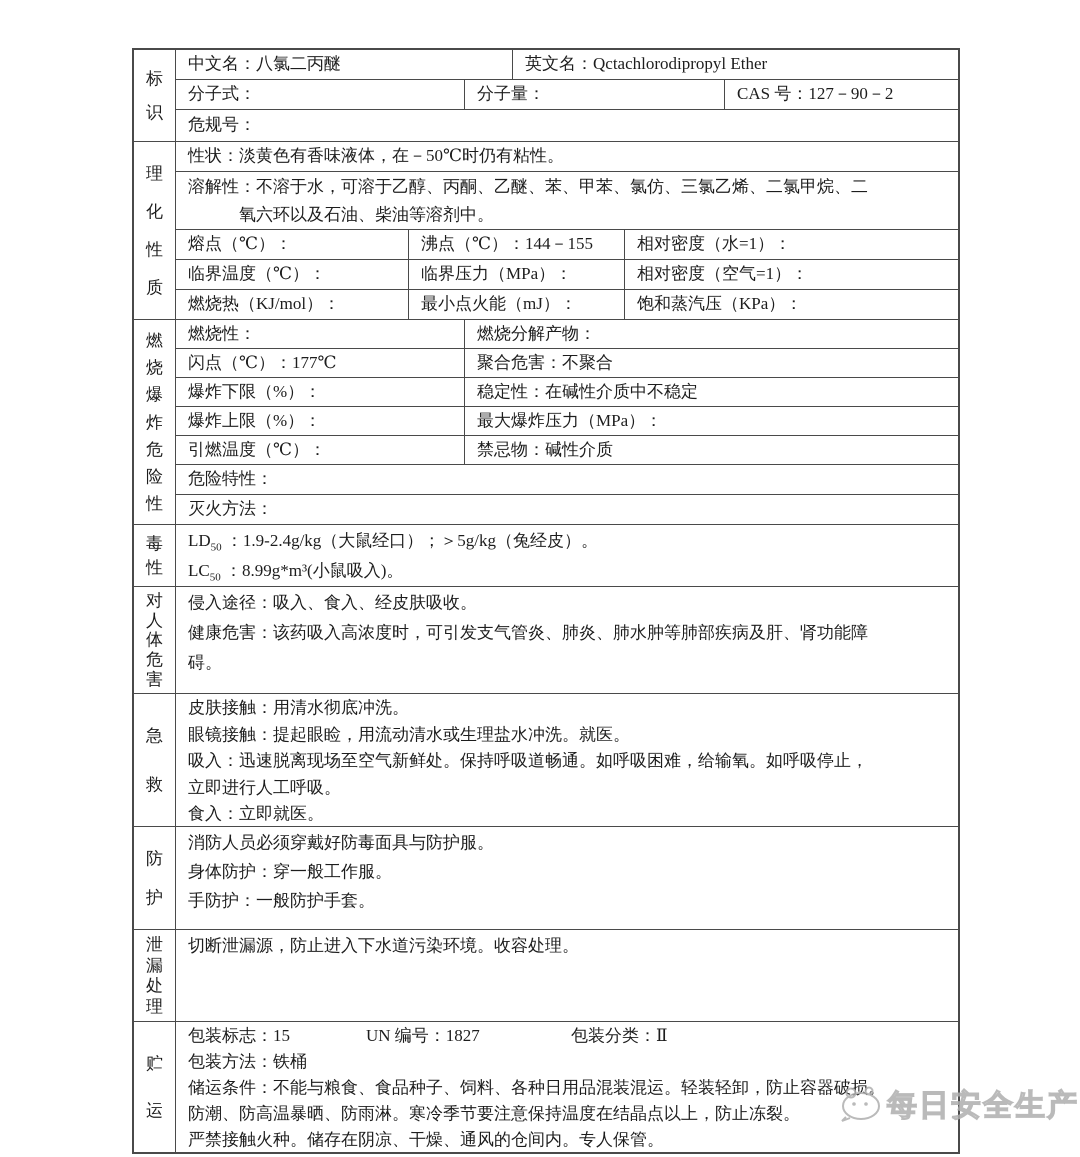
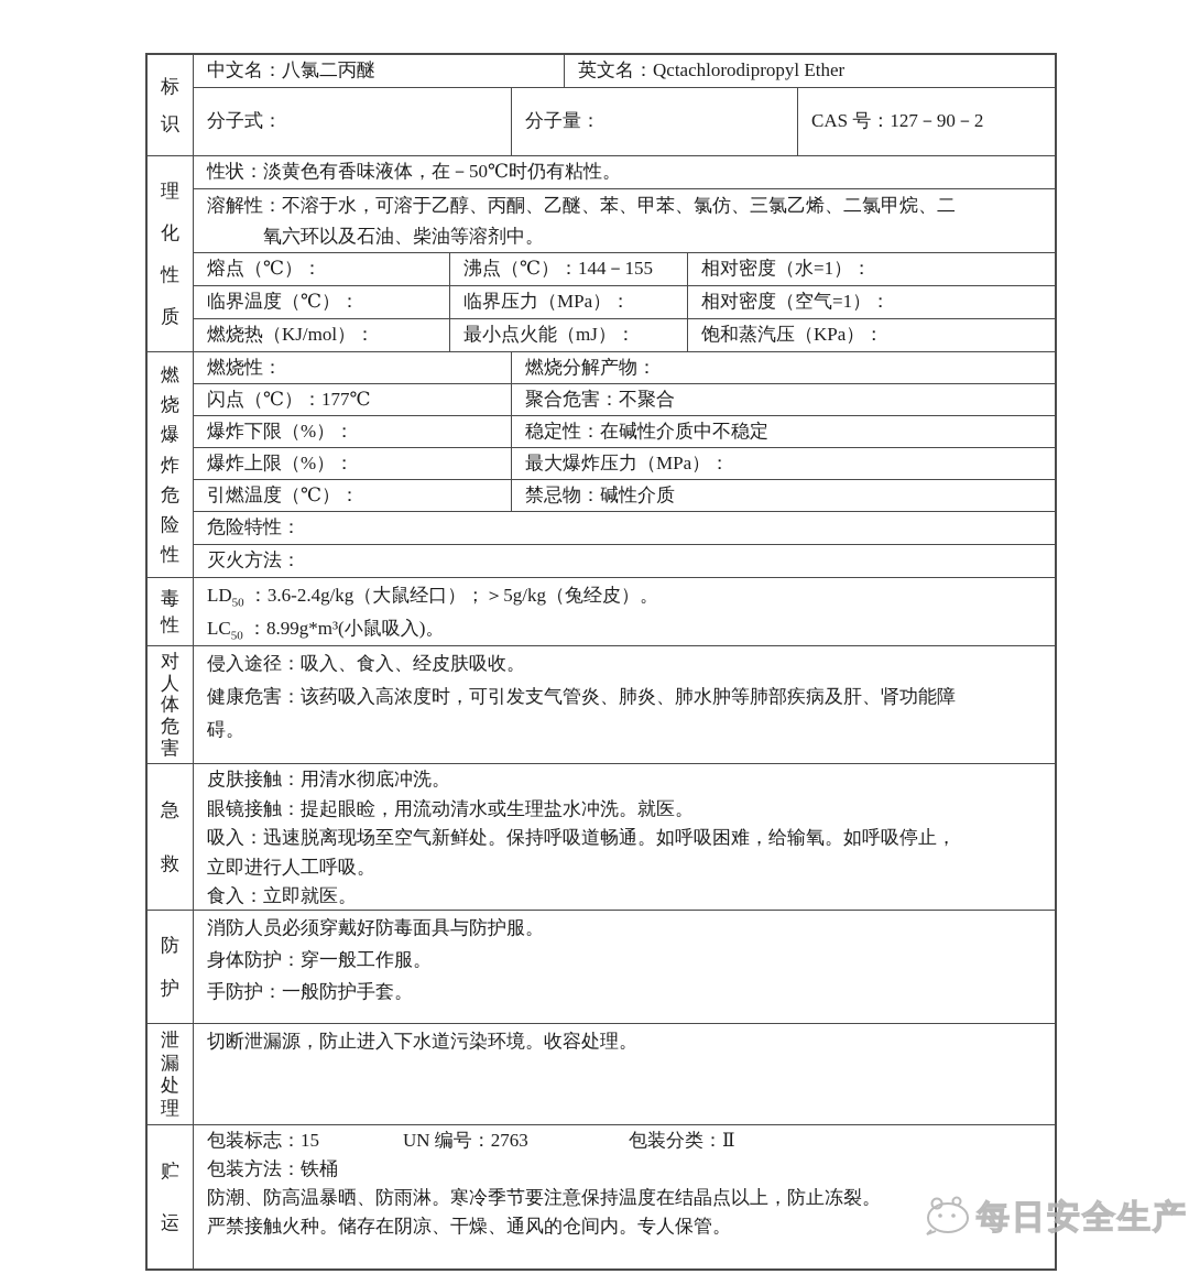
  标
  识
  中文名：八氯二丙醚
  英文名：Qctachlorodipropyl Ether
  分子式：
  分子量：
  CAS 号：127－90－2
- 危规号：
  理
  化
  性
  质
  性状：淡黄色有香味液体，在－50℃时仍有粘性。
  溶解性：不溶于水，可溶于乙醇、丙酮、乙醚、苯、甲苯、氯仿、三氯乙烯、二氯甲烷、二
  氧六环以及石油、柴油等溶剂中。
  熔点（℃）：
  沸点（℃）：144－155
  相对密度（水=1）：
  临界温度（℃）：
  临界压力（MPa）：
  相对密度（空气=1）：
  燃烧热（KJ/mol）：
  最小点火能（mJ）：
  饱和蒸汽压（KPa）：
  燃
  烧
  爆
  炸
  危
  险
  性
  燃烧性：
  燃烧分解产物：
  闪点（℃）：177℃
  聚合危害：不聚合
  爆炸下限（%）：
  稳定性：在碱性介质中不稳定
  爆炸上限（%）：
  最大爆炸压力（MPa）：
  引燃温度（℃）：
  禁忌物：碱性介质
  危险特性：
  灭火方法：
  毒
  性
- LD50 ：1.9-2.4g/kg（大鼠经口）；＞5g/kg（兔经皮）。
+ LD50 ：3.6-2.4g/kg（大鼠经口）；＞5g/kg（兔经皮）。
  LC50 ：8.99g*m³(小鼠吸入)。
  对
  人
  体
  危
  害
  侵入途径：吸入、食入、经皮肤吸收。
  健康危害：该药吸入高浓度时，可引发支气管炎、肺炎、肺水肿等肺部疾病及肝、肾功能障
  碍。
  急
  救
  皮肤接触：用清水彻底冲洗。
  眼镜接触：提起眼睑，用流动清水或生理盐水冲洗。就医。
  吸入：迅速脱离现场至空气新鲜处。保持呼吸道畅通。如呼吸困难，给输氧。如呼吸停止，
  立即进行人工呼吸。
  食入：立即就医。
  防
  护
  消防人员必须穿戴好防毒面具与防护服。
  身体防护：穿一般工作服。
  手防护：一般防护手套。
  泄
  漏
  处
  理
  切断泄漏源，防止进入下水道污染环境。收容处理。
  贮
  运
- 包装标志：15 UN 编号：1827 包装分类：Ⅱ
+ 包装标志：15 UN 编号：2763 包装分类：Ⅱ
  包装方法：铁桶
- 储运条件：不能与粮食、食品种子、饲料、各种日用品混装混运。轻装轻卸，防止容器破损。
  防潮、防高温暴晒、防雨淋。寒冷季节要注意保持温度在结晶点以上，防止冻裂。
  严禁接触火种。储存在阴凉、干燥、通风的仓间内。专人保管。
  每日安全生产
